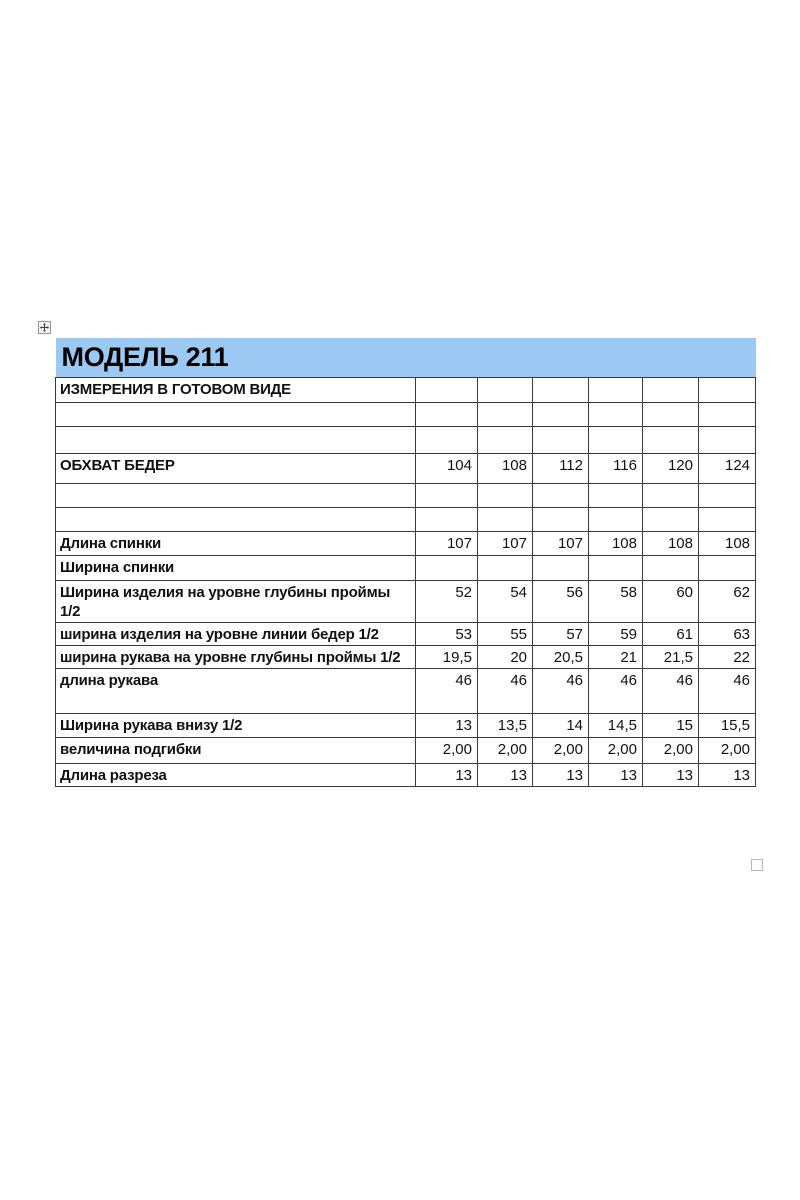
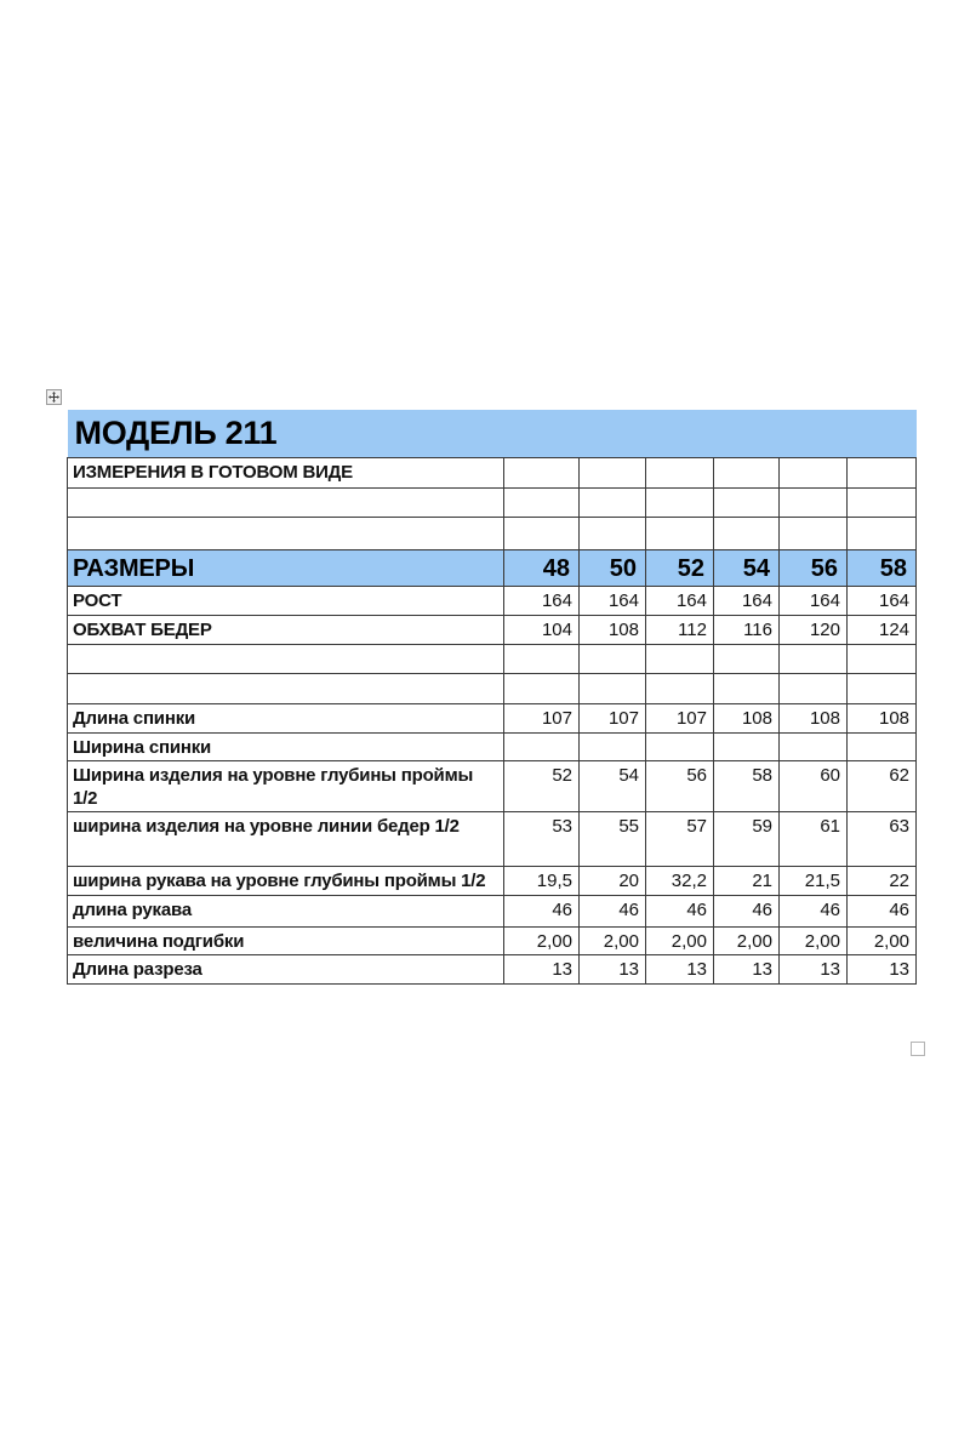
  МОДЕЛЬ 211
  ИЗМЕРЕНИЯ В ГОТОВОМ ВИДЕ
+ РАЗМЕРЫ	48	50	52	54	56	58
+ РОСТ	164	164	164	164	164	164
  ОБХВАТ БЕДЕР	104	108	112	116	120	124
  Длина спинки	107	107	107	108	108	108
  Ширина спинки
  Ширина изделия на уровне глубины проймы 1/2	52	54	56	58	60	62
  ширина изделия на уровне линии бедер 1/2	53	55	57	59	61	63
- ширина рукава на уровне глубины проймы 1/2	19,5	20	20,5	21	21,5	22
+ ширина рукава на уровне глубины проймы 1/2	19,5	20	32,2	21	21,5	22
  длина рукава	46	46	46	46	46	46
- Ширина рукава внизу 1/2	13	13,5	14	14,5	15	15,5
  величина подгибки	2,00	2,00	2,00	2,00	2,00	2,00
  Длина разреза	13	13	13	13	13	13
